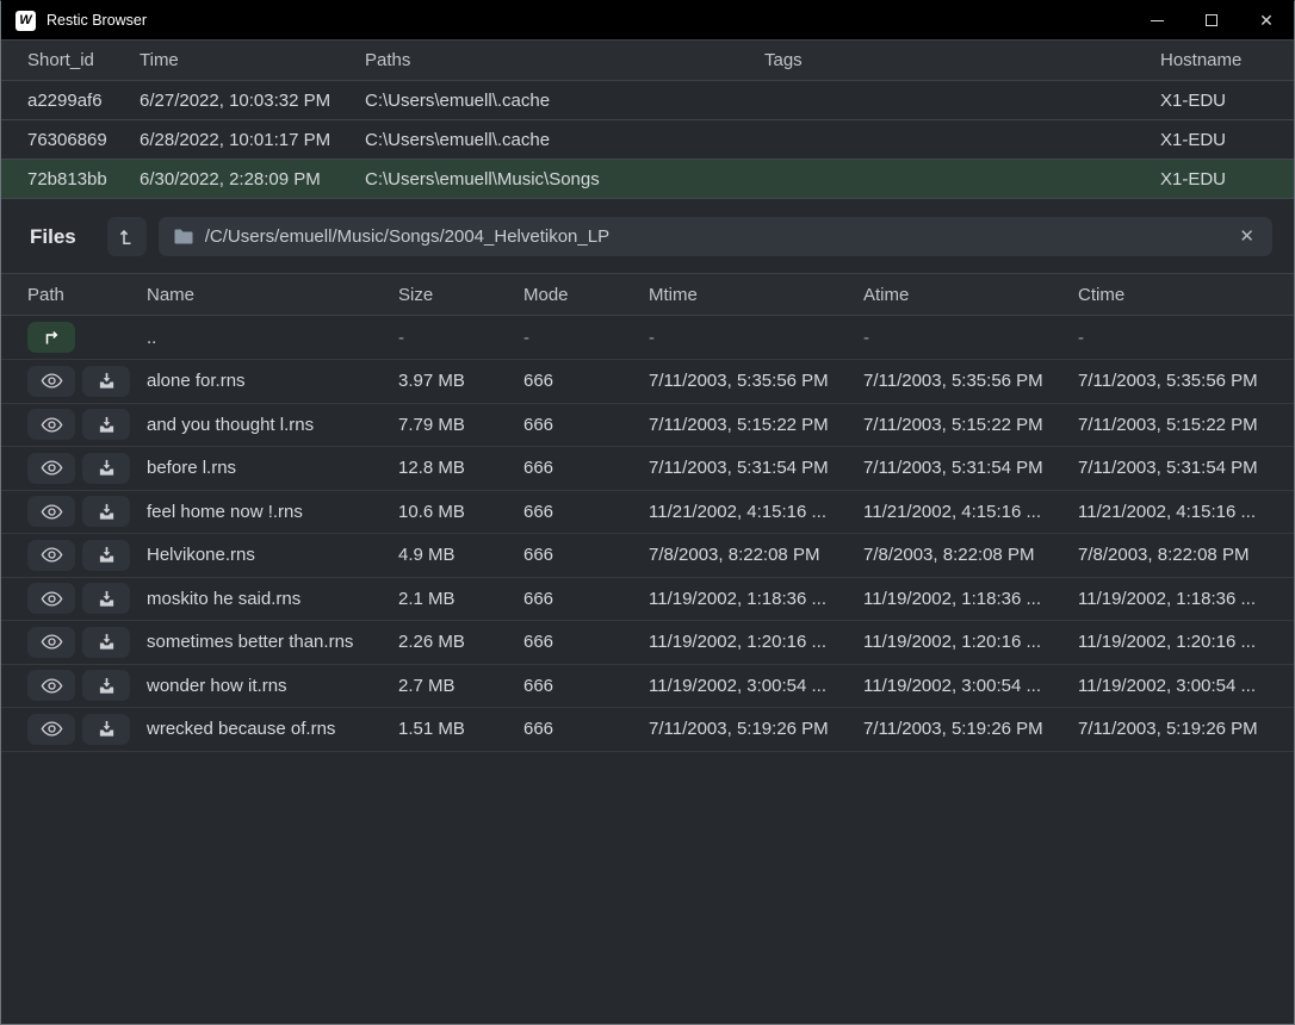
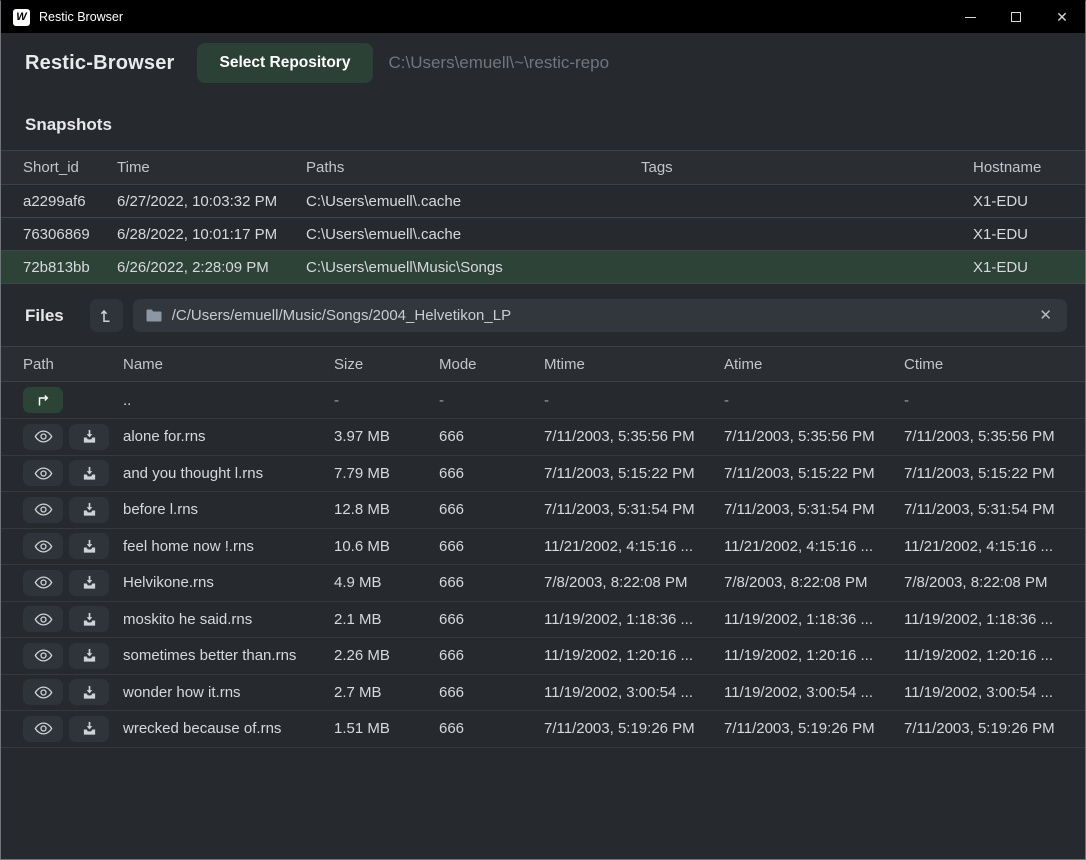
  W
  Restic Browser
  ✕
+ Restic-Browser
+ Select Repository
+ C:\Users\emuell\~\restic-repo
+ Snapshots
  Short_id
  Time
  Paths
  Tags
  Hostname
  a2299af6
  6/27/2022, 10:03:32 PM
  C:\Users\emuell\.cache
  X1-EDU
  76306869
  6/28/2022, 10:01:17 PM
  C:\Users\emuell\.cache
  X1-EDU
  72b813bb
- 6/30/2022, 2:28:09 PM
+ 6/26/2022, 2:28:09 PM
  C:\Users\emuell\Music\Songs
  X1-EDU
  Files
  /C/Users/emuell/Music/Songs/2004_Helvetikon_LP
  ✕
  Path
  Name
  Size
  Mode
  Mtime
  Atime
  Ctime
  ..
  -
  -
  -
  -
  -
  alone for.rns
  3.97 MB
  666
  7/11/2003, 5:35:56 PM
  7/11/2003, 5:35:56 PM
  7/11/2003, 5:35:56 PM
  and you thought l.rns
  7.79 MB
  666
  7/11/2003, 5:15:22 PM
  7/11/2003, 5:15:22 PM
  7/11/2003, 5:15:22 PM
  before l.rns
  12.8 MB
  666
  7/11/2003, 5:31:54 PM
  7/11/2003, 5:31:54 PM
  7/11/2003, 5:31:54 PM
  feel home now !.rns
  10.6 MB
  666
  11/21/2002, 4:15:16 ...
  11/21/2002, 4:15:16 ...
  11/21/2002, 4:15:16 ...
  Helvikone.rns
  4.9 MB
  666
  7/8/2003, 8:22:08 PM
  7/8/2003, 8:22:08 PM
  7/8/2003, 8:22:08 PM
  moskito he said.rns
  2.1 MB
  666
  11/19/2002, 1:18:36 ...
  11/19/2002, 1:18:36 ...
  11/19/2002, 1:18:36 ...
  sometimes better than.rns
  2.26 MB
  666
  11/19/2002, 1:20:16 ...
  11/19/2002, 1:20:16 ...
  11/19/2002, 1:20:16 ...
  wonder how it.rns
  2.7 MB
  666
  11/19/2002, 3:00:54 ...
  11/19/2002, 3:00:54 ...
  11/19/2002, 3:00:54 ...
  wrecked because of.rns
  1.51 MB
  666
  7/11/2003, 5:19:26 PM
  7/11/2003, 5:19:26 PM
  7/11/2003, 5:19:26 PM
